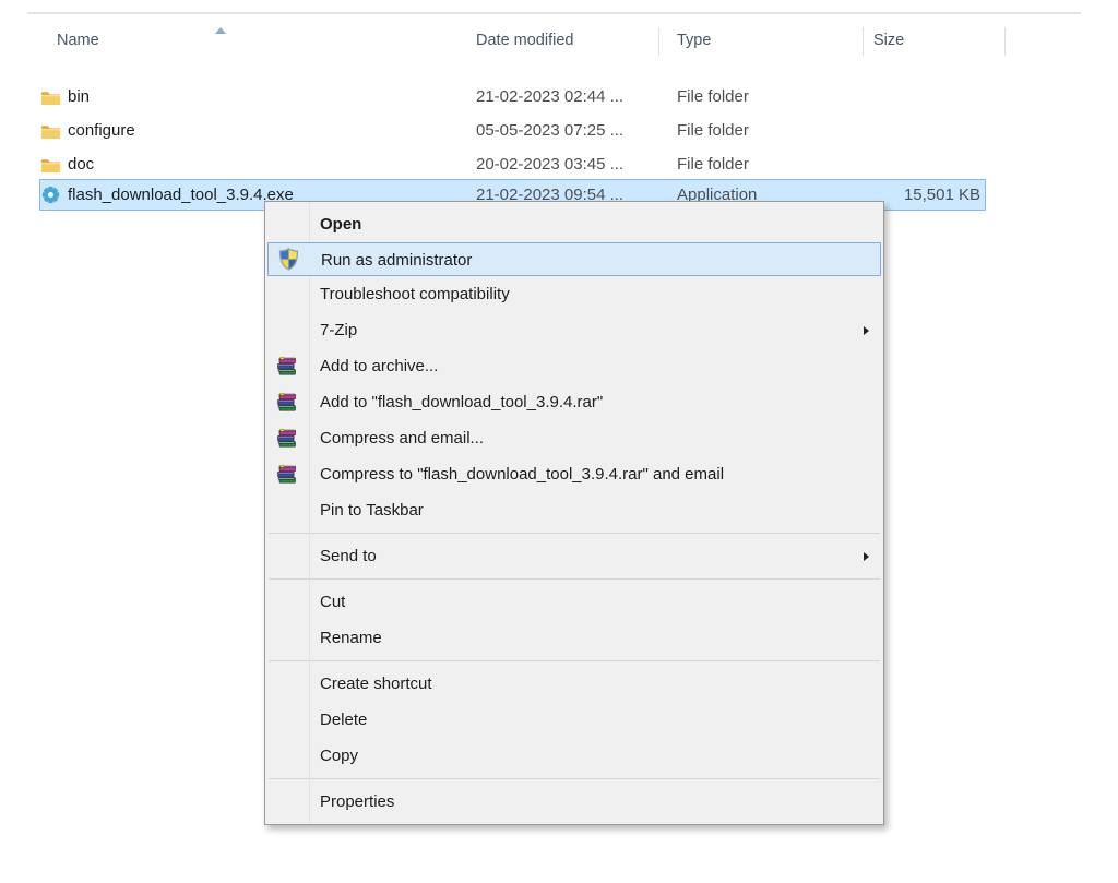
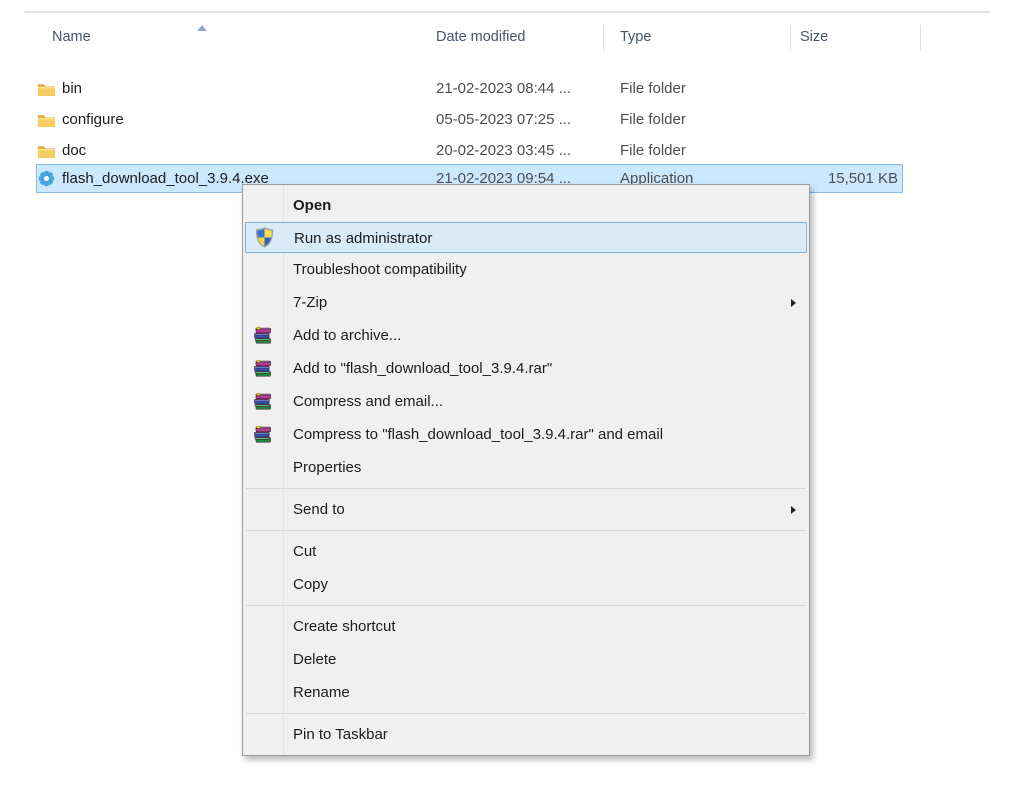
  Name
  Date modified
  Type
  Size
  bin
- 21-02-2023 02:44 ...
+ 21-02-2023 08:44 ...
  File folder
  configure
  05-05-2023 07:25 ...
  File folder
  doc
  20-02-2023 03:45 ...
  File folder
  flash_download_tool_3.9.4.exe
  21-02-2023 09:54 ...
  Application
  15,501 KB
  Open
  Run as administrator
  Troubleshoot compatibility
  7-Zip
  Add to archive...
  Add to "flash_download_tool_3.9.4.rar"
  Compress and email...
  Compress to "flash_download_tool_3.9.4.rar" and email
- Pin to Taskbar
+ Properties
  Send to
  Cut
- Rename
+ Copy
  Create shortcut
  Delete
- Copy
+ Rename
- Properties
+ Pin to Taskbar
